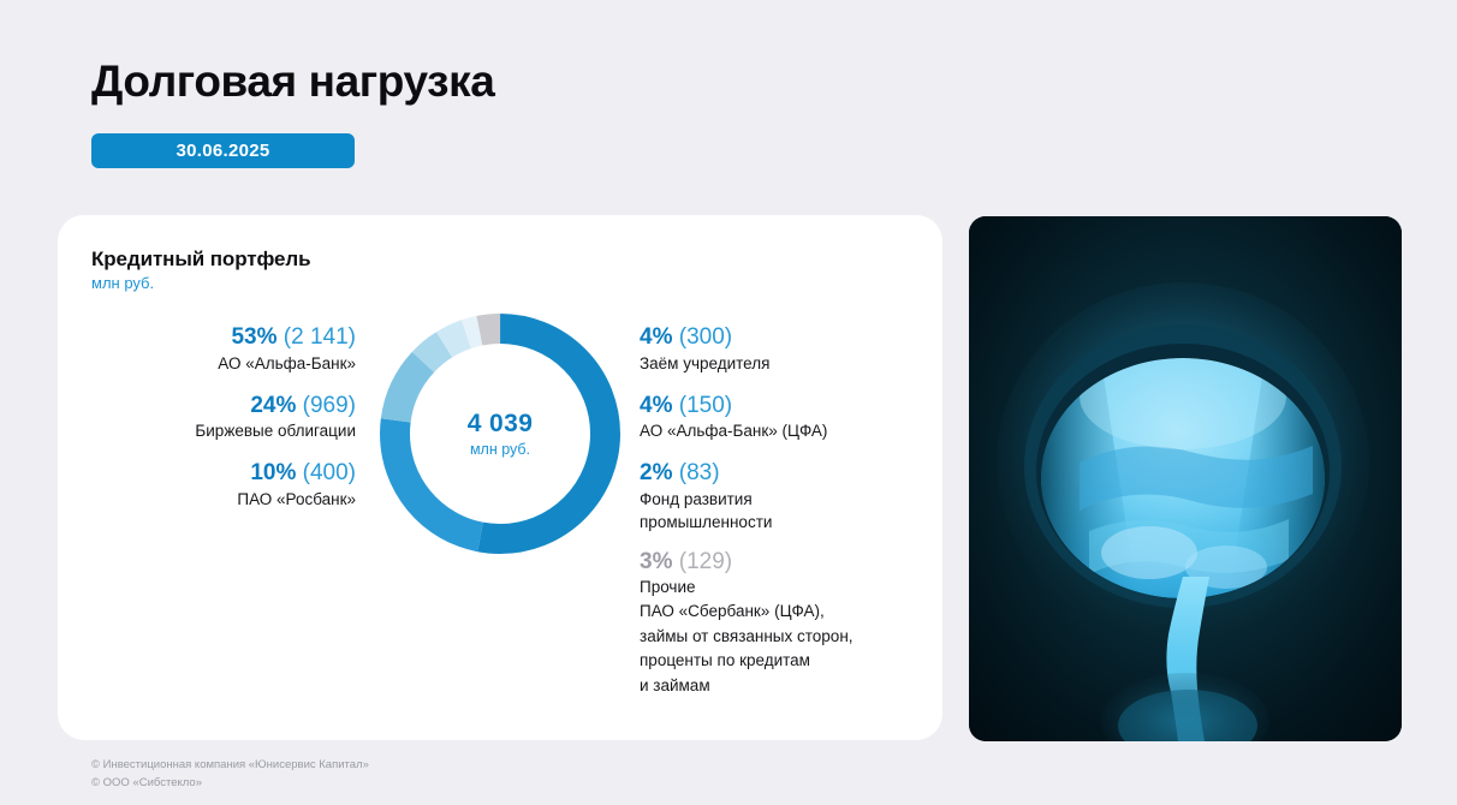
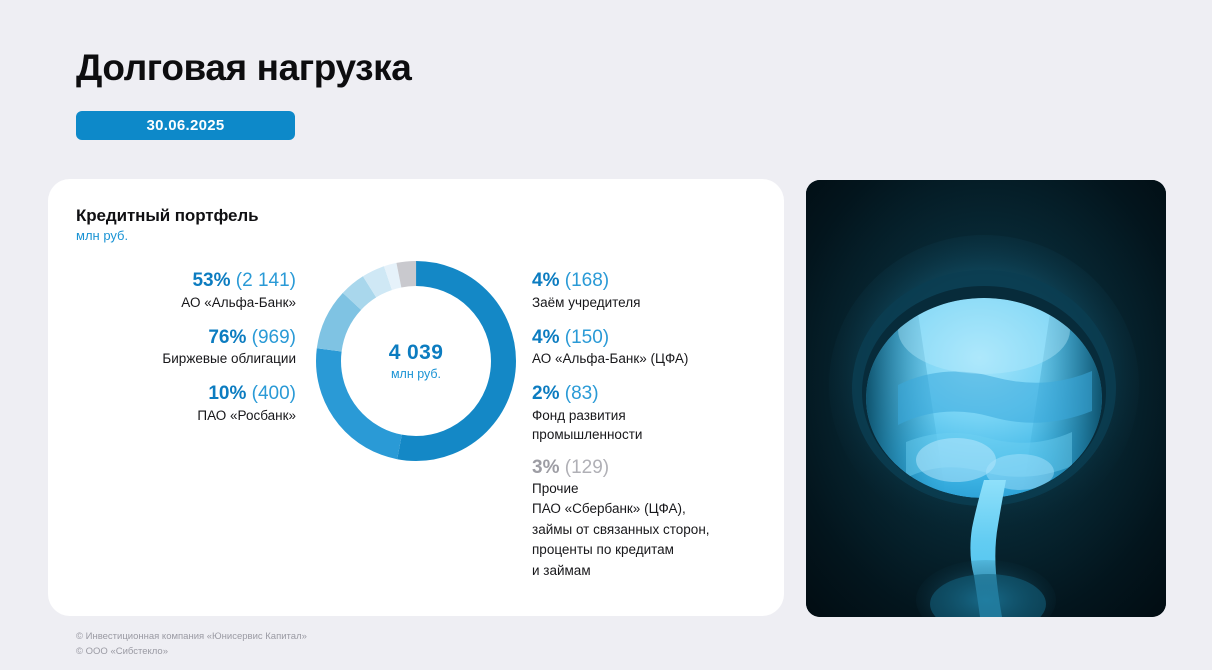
  Долговая нагрузка
  30.06.2025
  Кредитный портфель
  млн руб.
  53% (2 141)
  АО «Альфа-Банк»
- 24% (969)
+ 76% (969)
  Биржевые облигации
  10% (400)
  ПАО «Росбанк»
  4 039
  млн руб.
- 4% (300)
+ 4% (168)
  Заём учредителя
  4% (150)
  АО «Альфа-Банк» (ЦФА)
  2% (83)
  Фонд развития
  промышленности
  3% (129)
  Прочие
  ПАО «Сбербанк» (ЦФА),
  займы от связанных сторон,
  проценты по кредитам
  и займам
  © Инвестиционная компания «Юнисервис Капитал»
  © ООО «Сибстекло»
